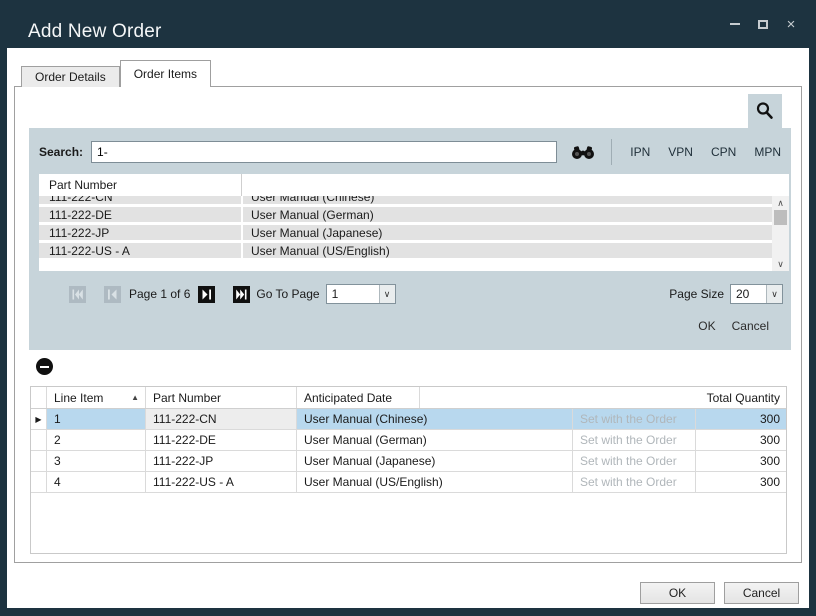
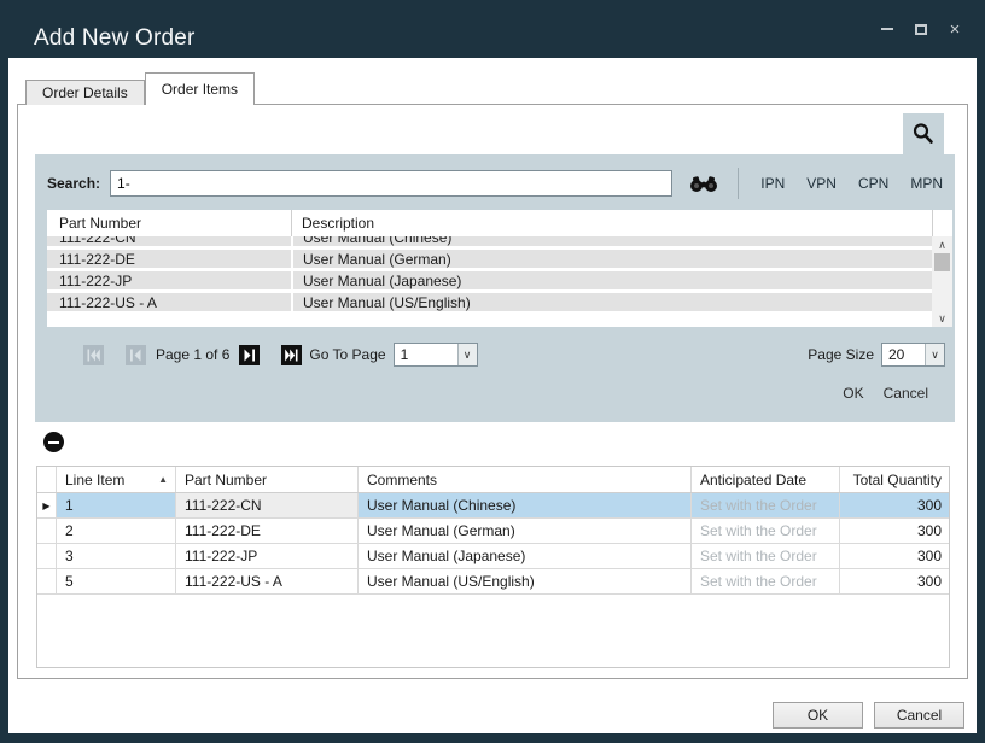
  Add New Order
  ×
  Order Details
  Order Items
  Search:
  1-
  IPN
  VPN
  CPN
  MPN
  Part Number
+ Description
  111-222-CN
  User Manual (Chinese)
  111-222-DE
  User Manual (German)
  111-222-JP
  User Manual (Japanese)
  111-222-US - A
  User Manual (US/English)
  ∧
  ∨
  Page 1 of 6
  Go To Page
  1
  ∨
  Page Size
  20
  ∨
  OK
  Cancel
  Line Item
  ▲
  Part Number
+ Comments
  Anticipated Date
  Total Quantity
  ▶
  1
  111-222-CN
  User Manual (Chinese)
  Set with the Order
  300
  2
  111-222-DE
  User Manual (German)
  Set with the Order
  300
  3
  111-222-JP
  User Manual (Japanese)
  Set with the Order
  300
- 4
+ 5
  111-222-US - A
  User Manual (US/English)
  Set with the Order
  300
  OK
  Cancel
